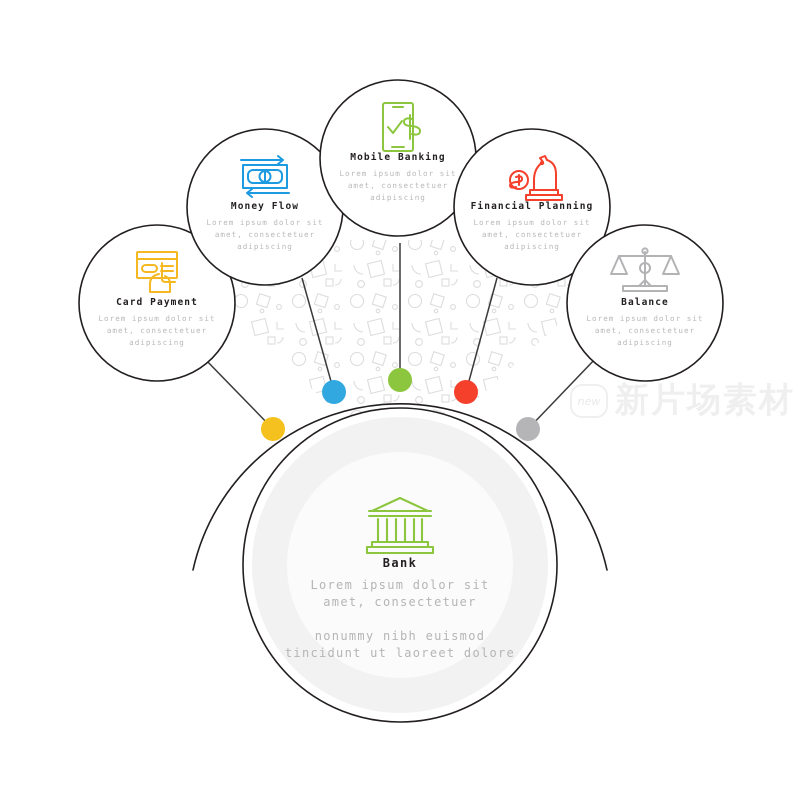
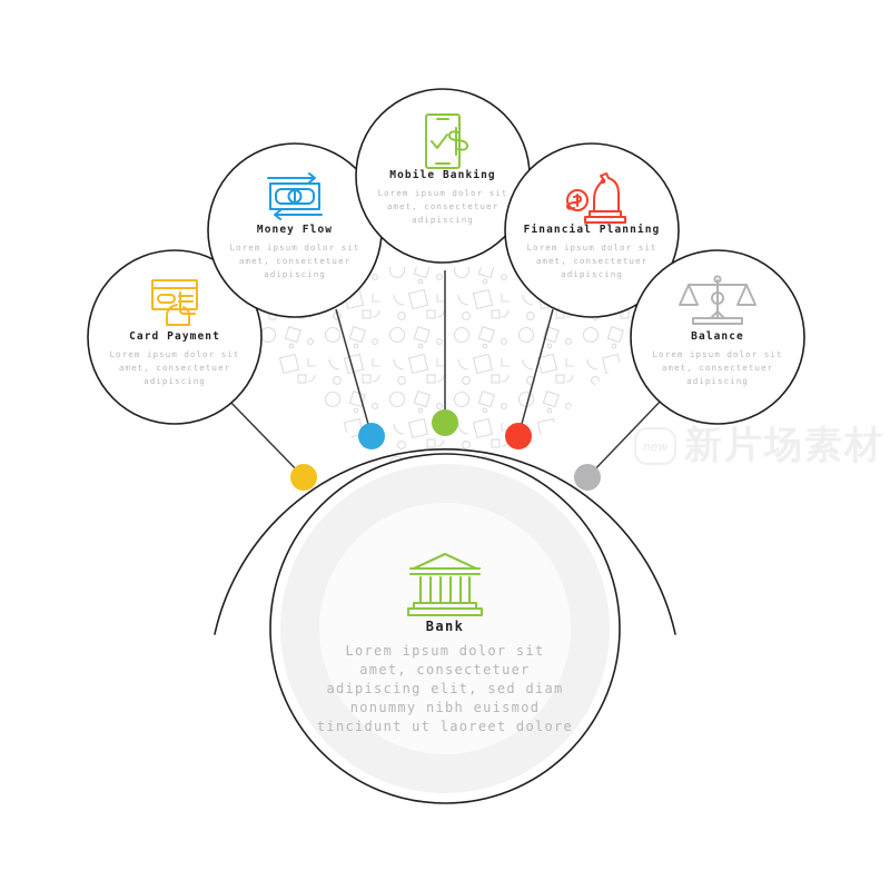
  Card Payment
  Lorem ipsum dolor sit
  amet, consectetuer
  adipiscing
  Money Flow
  Lorem ipsum dolor sit
  amet, consectetuer
  adipiscing
  Mobile Banking
  Lorem ipsum dolor sit
  amet, consectetuer
  adipiscing
  Financial Planning
  Lorem ipsum dolor sit
  amet, consectetuer
  adipiscing
  Balance
  Lorem ipsum dolor sit
  amet, consectetuer
  adipiscing
  Bank
  Lorem ipsum dolor sit
  amet, consectetuer
+ adipiscing elit, sed diam
  nonummy nibh euismod
  tincidunt ut laoreet dolore
  新片场素材
